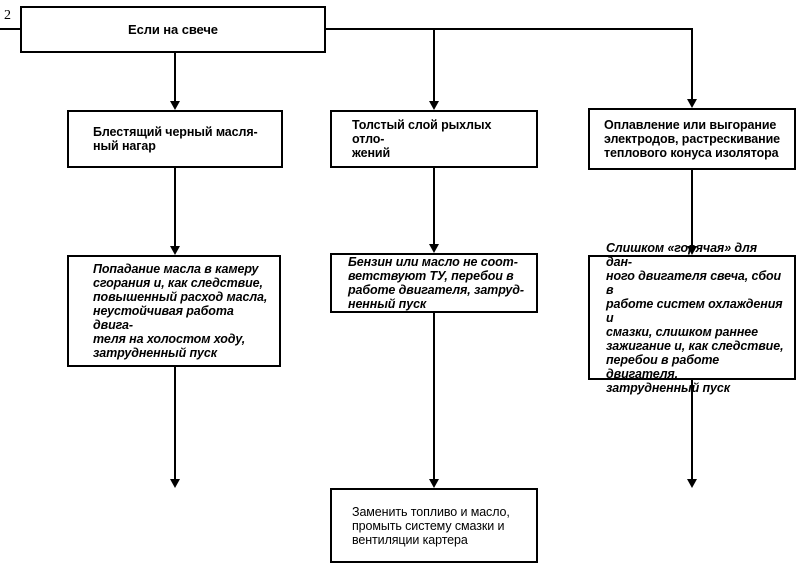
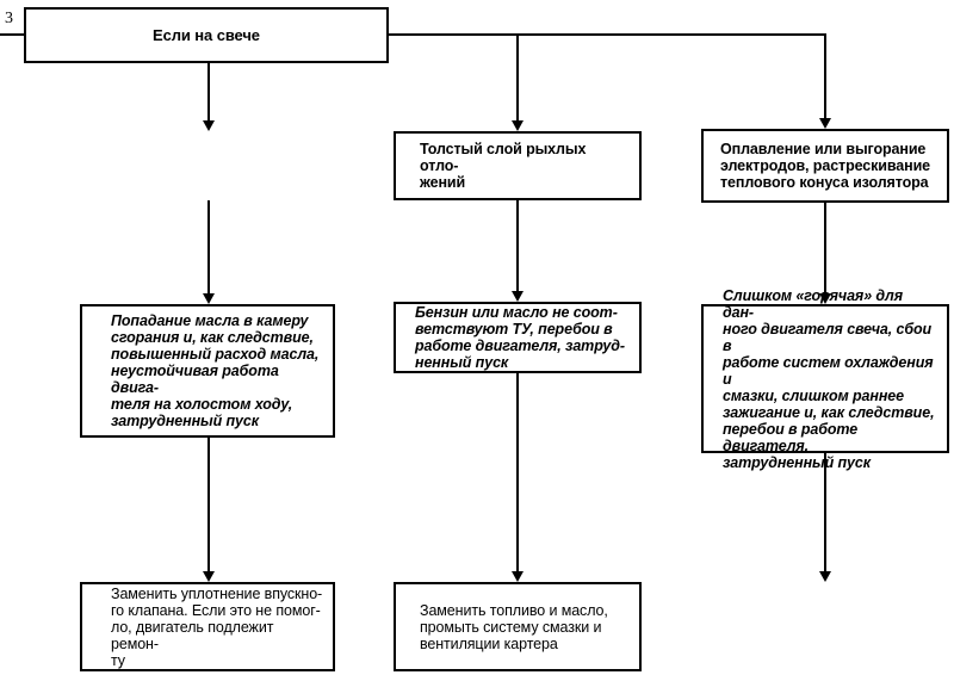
- 2
+ 3
  Если на свече
- Блестящий черный масля-
- ный нагар
  Толстый слой рыхлых отло-
  жений
  Оплавление или выгорание
  электродов, растрескивание
  теплового конуса изолятора
  Попадание масла в камеру
  сгорания и, как следствие,
  повышенный расход масла,
  неустойчивая работа двига-
  теля на холостом ходу,
  затрудненный пуск
  Бензин или масло не соот-
  ветствуют ТУ, перебои в
  работе двигателя, затруд-
  ненный пуск
  Слишком «горячая» для дан-
  ного двигателя свеча, сбои в
  работе систем охлаждения и
  смазки, слишком раннее
  зажигание и, как следствие,
  перебои в работе двигателя,
  затрудненный пуск
+ Заменить уплотнение впускно-
+ го клапана. Если это не помог-
+ ло, двигатель подлежит ремон-
+ ту
  Заменить топливо и масло,
  промыть систему смазки и
  вентиляции картера
